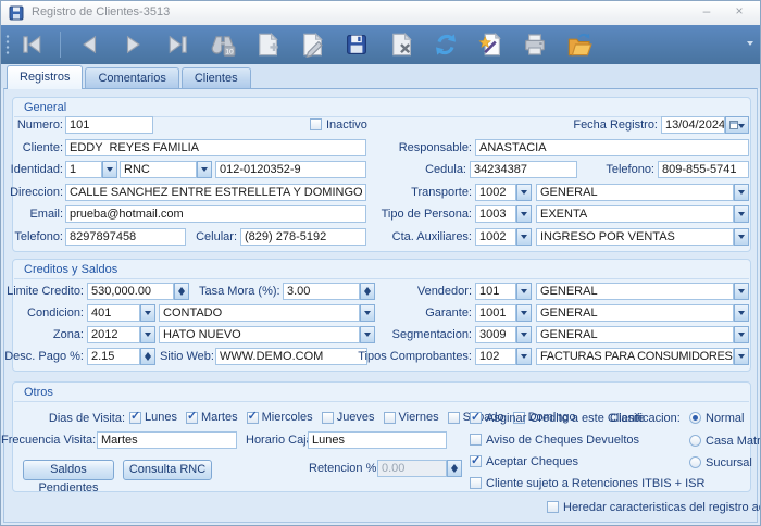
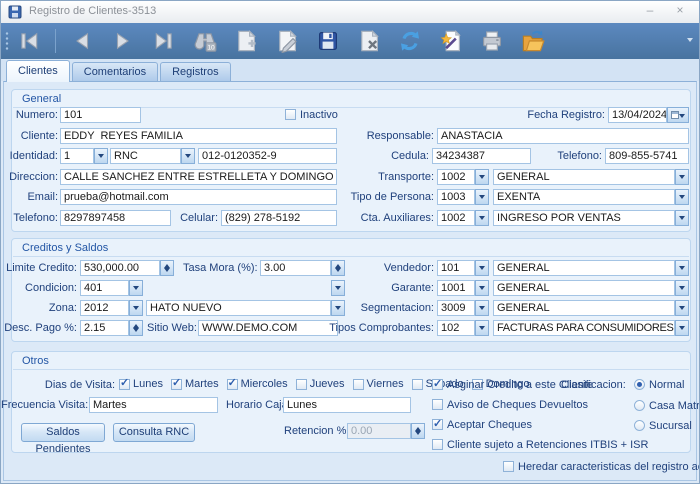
  Registro de Clientes-3513
  –
  ×
- Registros
+ Clientes
  Comentarios
- Clientes
+ Registros
  General
  Numero:
  101
  Inactivo
  Fecha Registro:
  13/04/2024
  Cliente:
  EDDY REYES FAMILIA
  Responsable:
  ANASTACIA
  Identidad:
  1
  RNC
  012-0120352-9
  Cedula:
  34234387
  Telefono:
  809-855-5741
  Direccion:
  CALLE SANCHEZ ENTRE ESTRELLETA Y DOMINGO
  Transporte:
  1002
  GENERAL
  Email:
  prueba@hotmail.com
  Tipo de Persona:
  1003
  EXENTA
  Telefono:
  8297897458
  Celular:
  (829) 278-5192
  Cta. Auxiliares:
  1002
  INGRESO POR VENTAS
  Creditos y Saldos
  Limite Credito:
  530,000.00
  Tasa Mora (%):
  3.00
  Vendedor:
  101
  GENERAL
  Condicion:
  401
- CONTADO
  Garante:
  1001
  GENERAL
  Zona:
  2012
  HATO NUEVO
  Segmentacion:
  3009
  GENERAL
  Desc. Pago %:
  2.15
  Sitio Web:
  WWW.DEMO.COM
  Tipos Comprobantes:
  102
  FACTURAS PARA CONSUMIDORES
  Otros
  Dias de Visita:
  Lunes
  Martes
  Miercoles
  Jueves
  Viernes
  Domingo
  Frecuencia Visita:
  Martes
  Horario Caj
  Lunes
  Saldos Pendientes
  Consulta RNC
  Retencion %
  0.00
  Asginar Credito a este Cliente
  Clasificacion:
  Normal
  Aviso de Cheques Devueltos
  Casa Matr
  Aceptar Cheques
  Sucursal
  Cliente sujeto a Retenciones ITBIS + ISR
  Heredar caracteristicas del registro a
